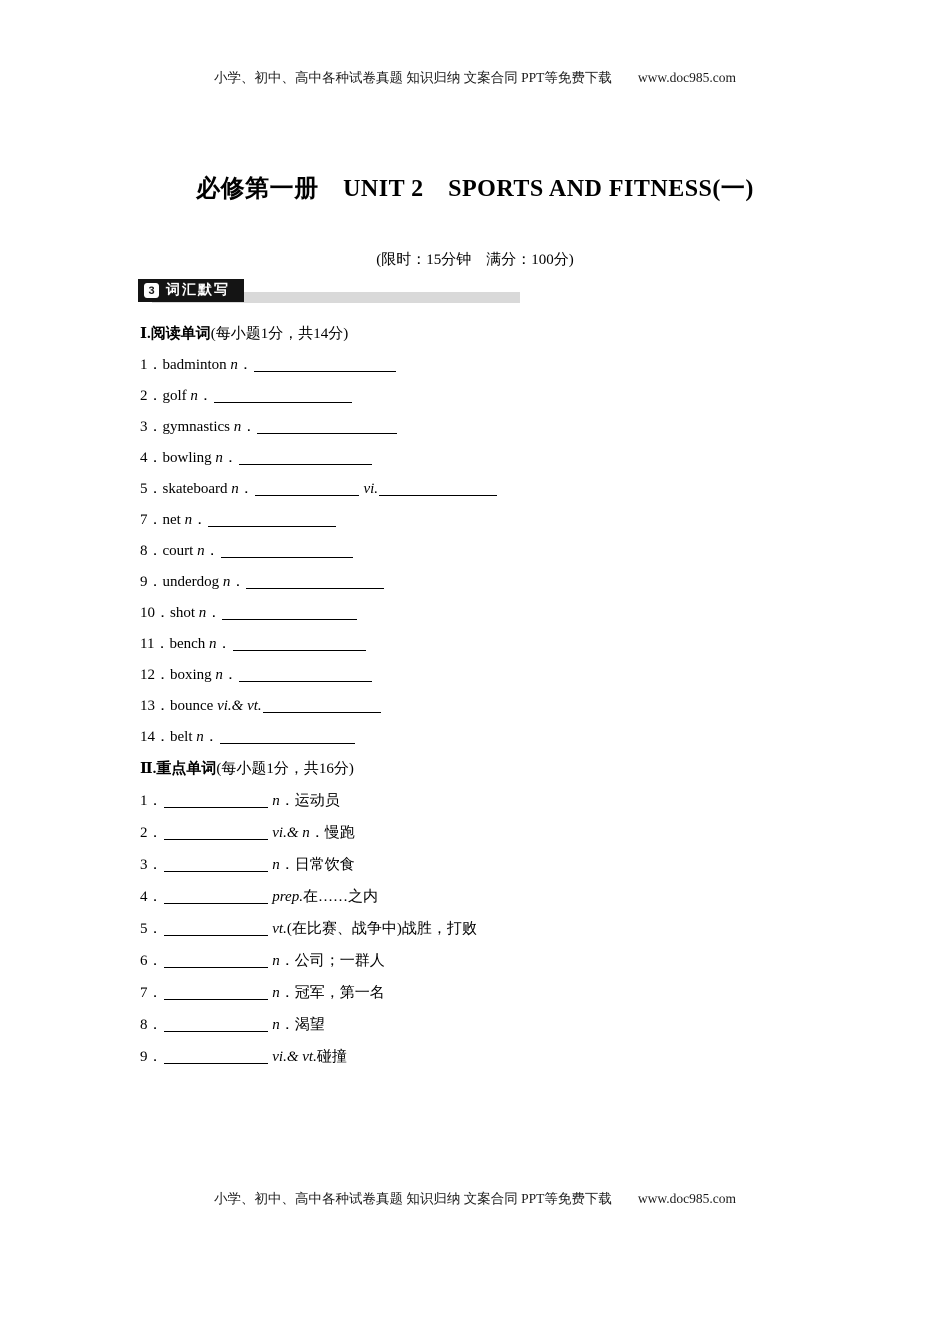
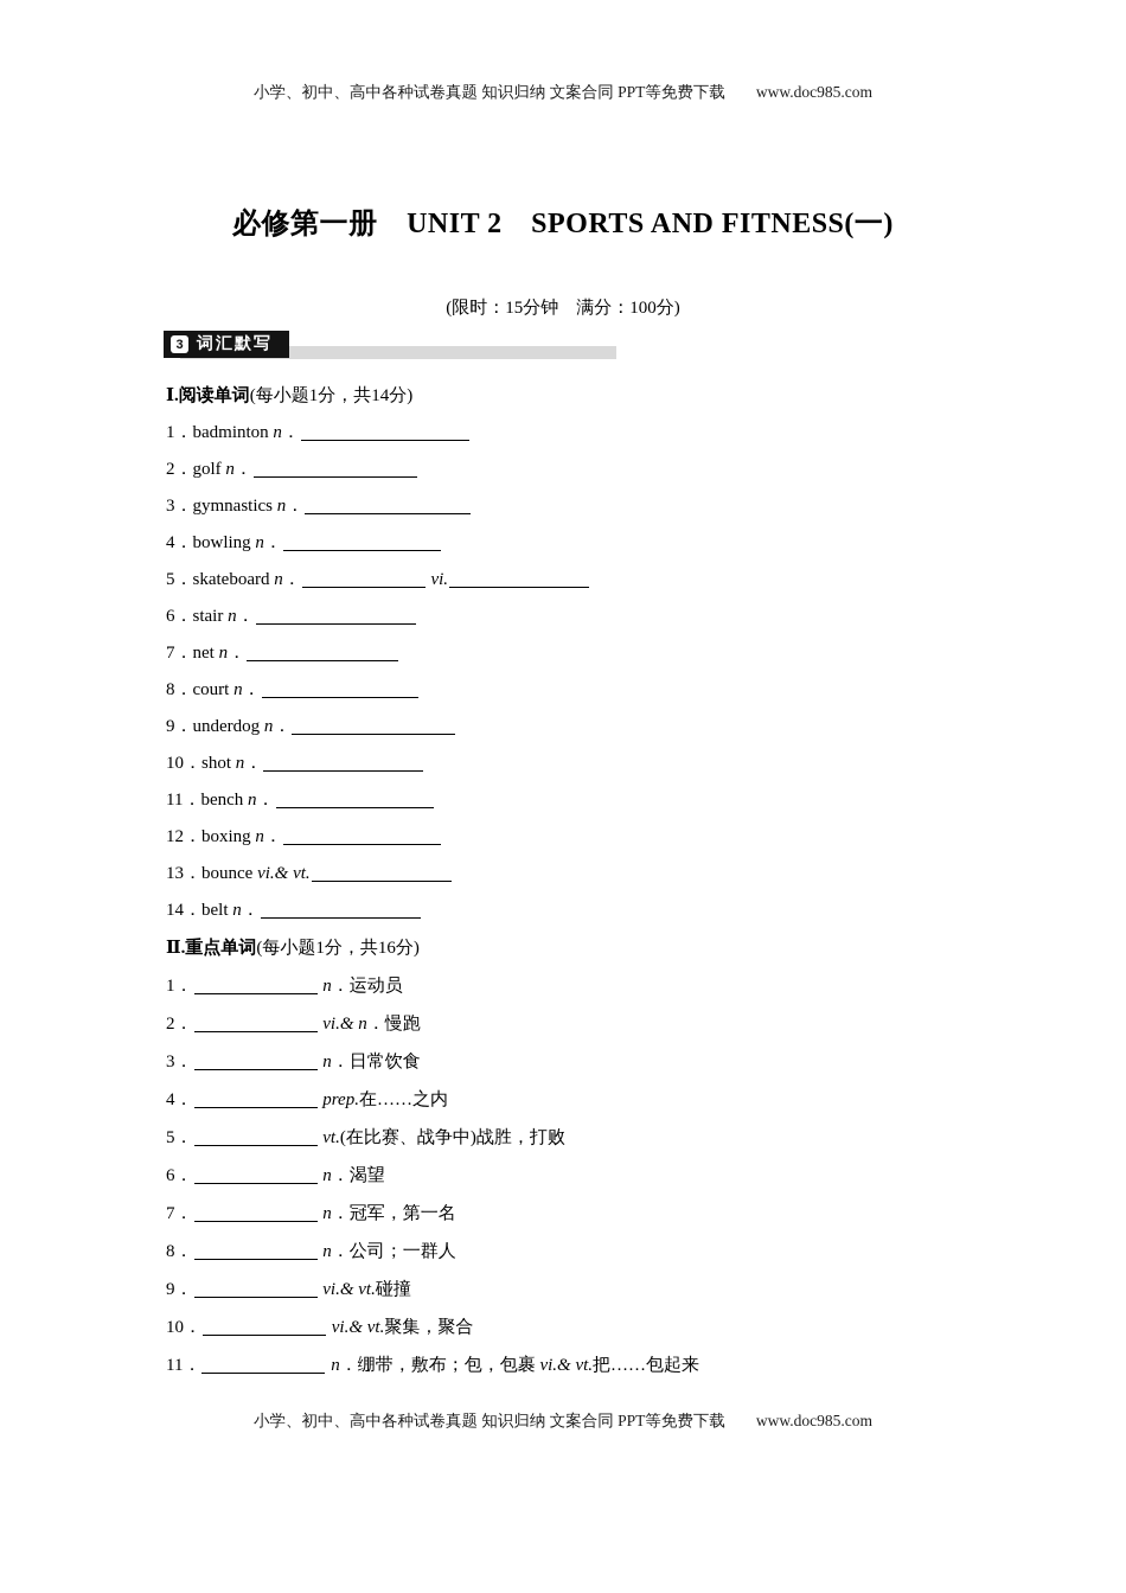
  小学、初中、高中各种试卷真题 知识归纳 文案合同 PPT等免费下载 www.doc985.com
  必修第一册 UNIT 2 SPORTS AND FITNESS(一)
  (限时：15分钟 满分：100分)
  3
  词汇默写
  Ⅰ.阅读单词(每小题1分，共14分)
  1．badminton n．
  2．golf n．
  3．gymnastics n．
  4．bowling n．
  5．skateboard n． vi.
+ 6．stair n．
  7．net n．
  8．court n．
  9．underdog n．
  10．shot n．
  11．bench n．
  12．boxing n．
  13．bounce vi.& vt.
  14．belt n．
  Ⅱ.重点单词(每小题1分，共16分)
  1． n．运动员
  2． vi.& n．慢跑
  3． n．日常饮食
  4． prep.在……之内
  5． vt.(在比赛、战争中)战胜，打败
- 6． n．公司；一群人
+ 6． n．渴望
  7． n．冠军，第一名
- 8． n．渴望
+ 8． n．公司；一群人
  9． vi.& vt.碰撞
+ 10． vi.& vt.聚集，聚合
+ 11． n．绷带，敷布；包，包裹 vi.& vt.把……包起来
  小学、初中、高中各种试卷真题 知识归纳 文案合同 PPT等免费下载 www.doc985.com
